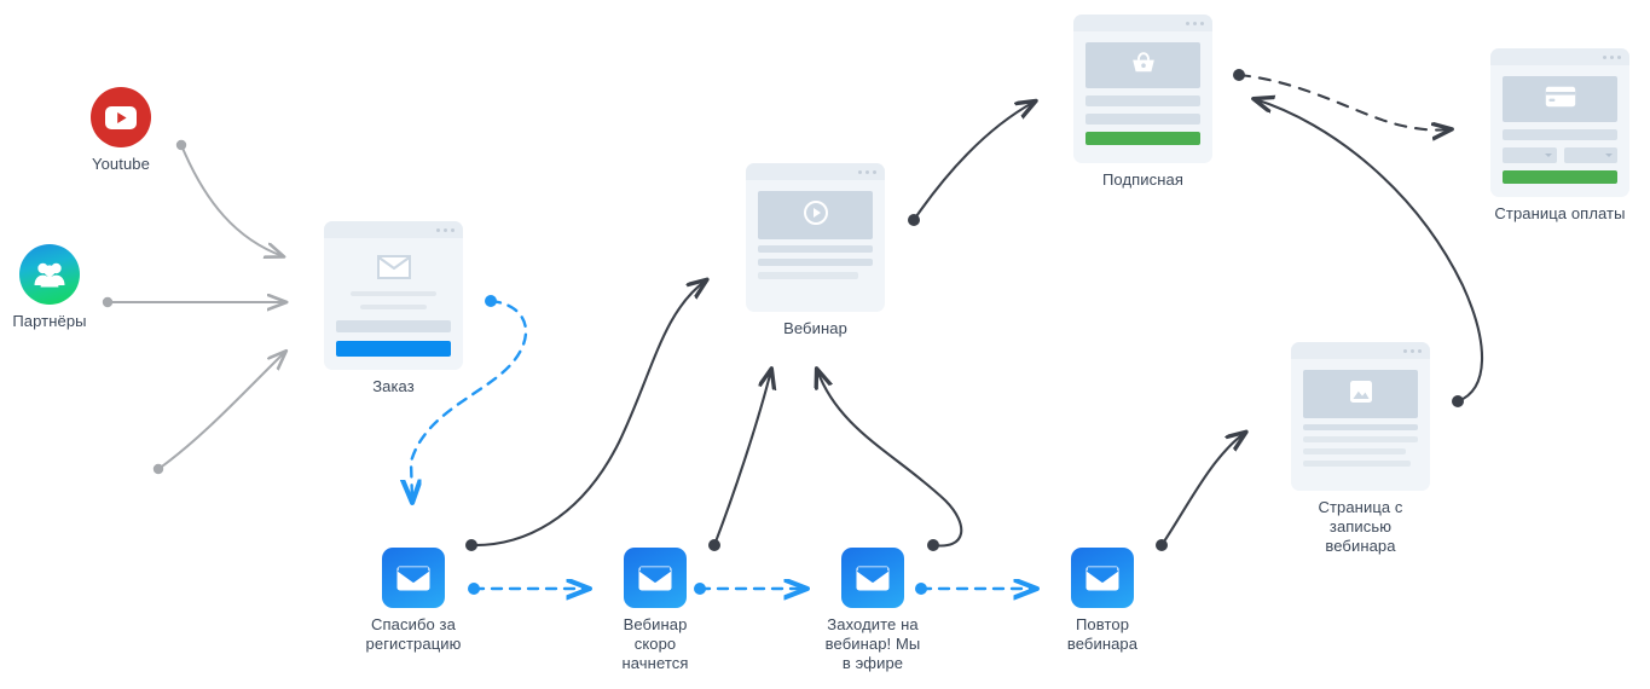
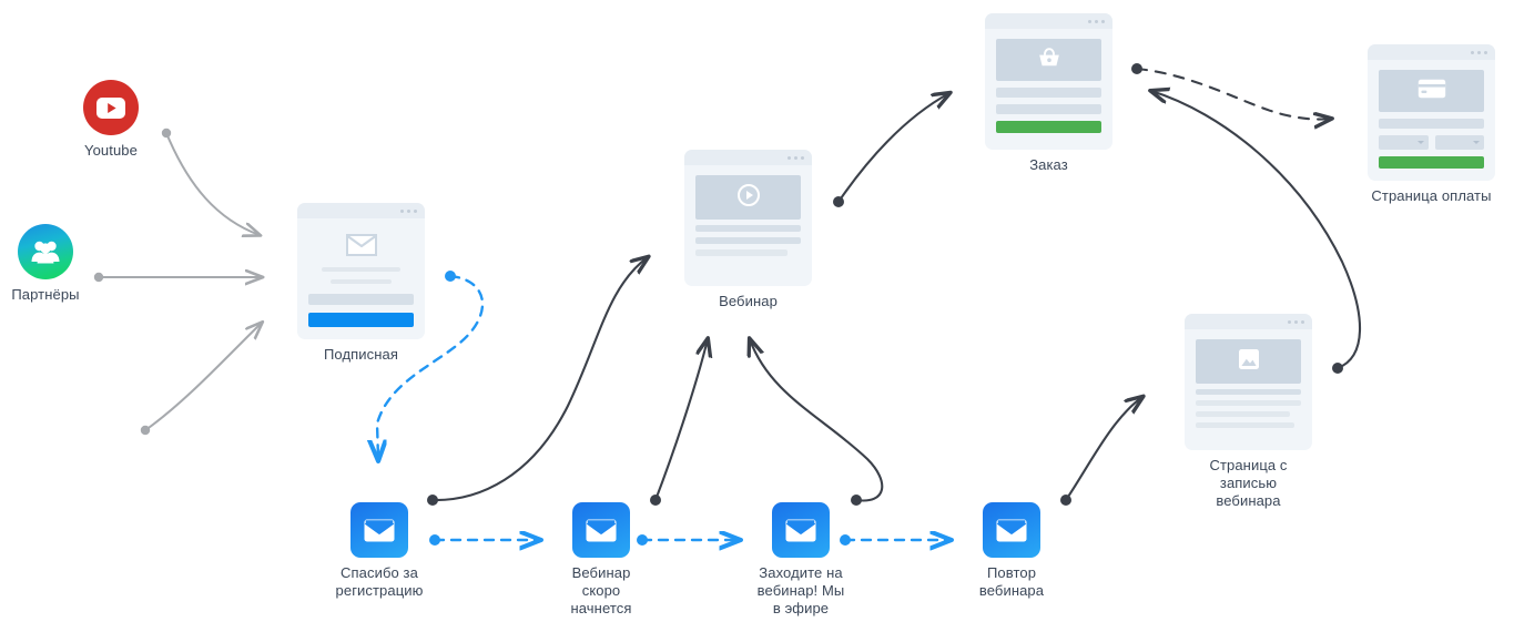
  Youtube
  Партнёры
- Заказ
+ Подписная
  Вебинар
- Подписная
+ Заказ
  Страница оплаты
  Страница с записью
  вебинара
  Спасибо за
  регистрацию
  Вебинар
  скоро
  начнется
  Заходите на
  вебинар! Мы
  в эфире
  Повтор
  вебинара
